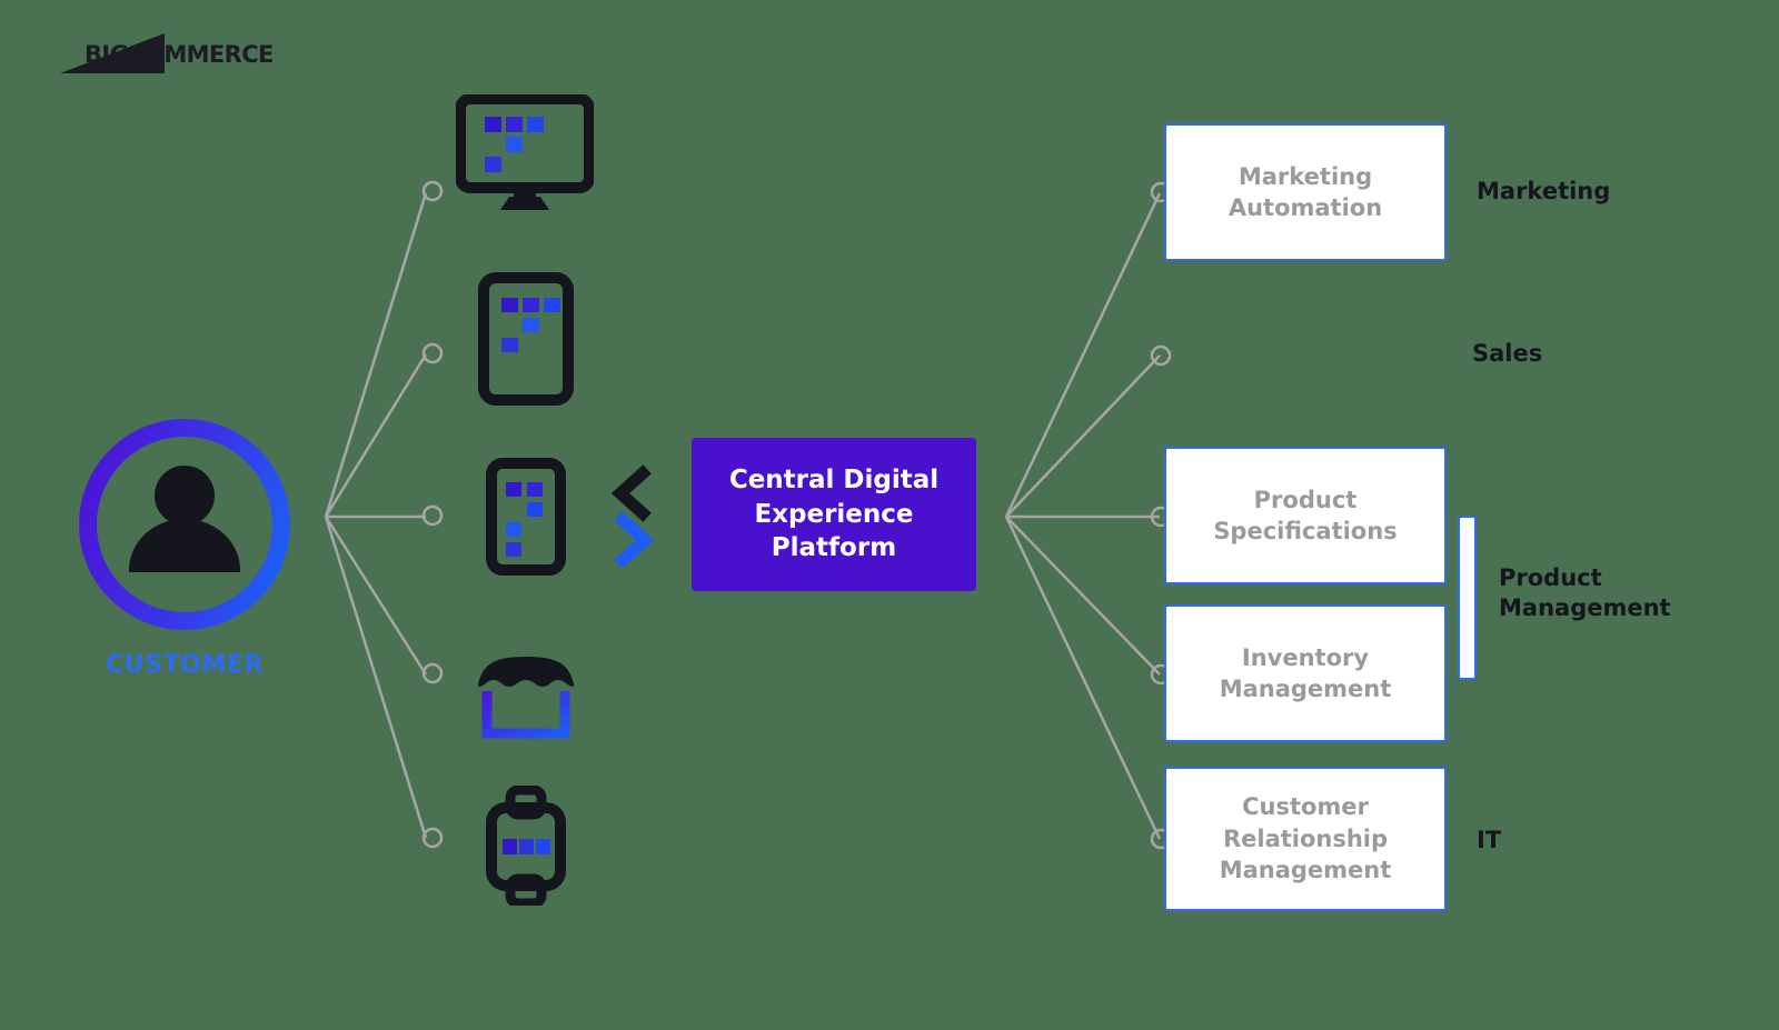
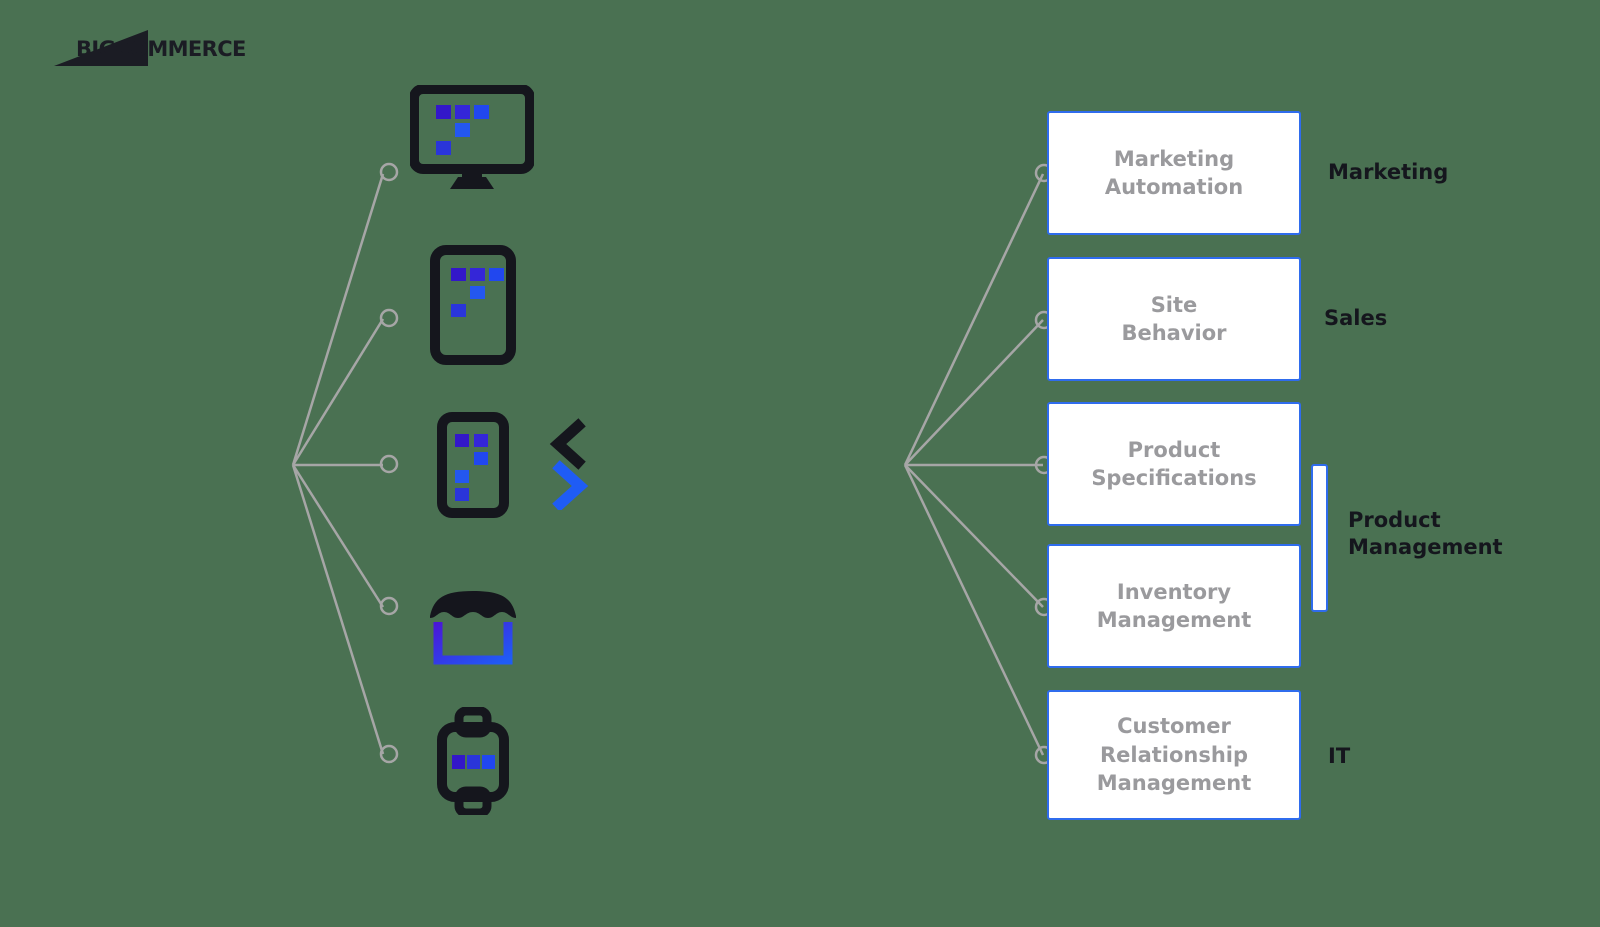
  BIGCOMMERCE
- CUSTOMER
- Central Digital
- Experience
- Platform
  Marketing
  Automation
+ Site
+ Behavior
  Product
  Specifications
  Inventory
  Management
  Customer
  Relationship
  Management
  Marketing
  Sales
  Product
  Management
  IT
